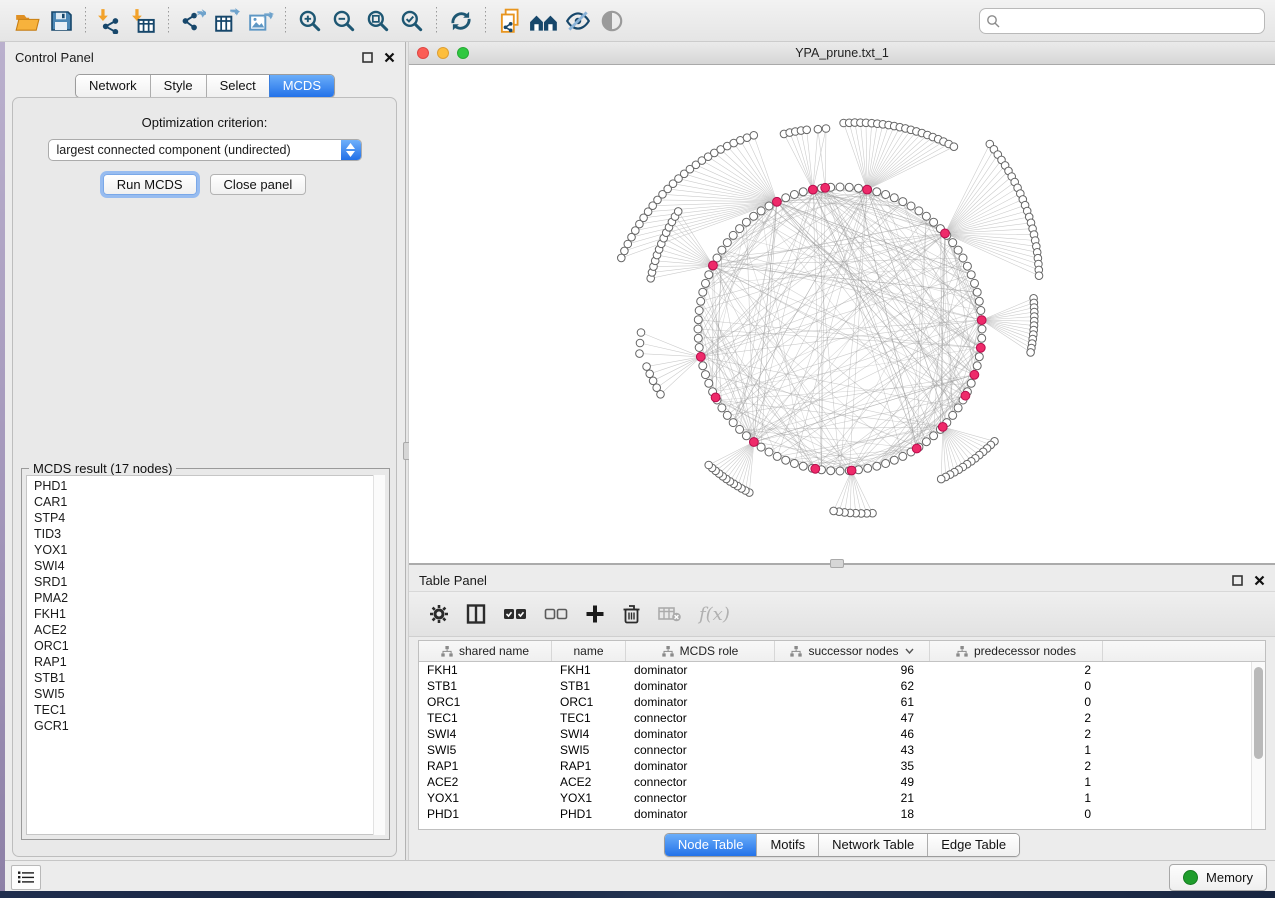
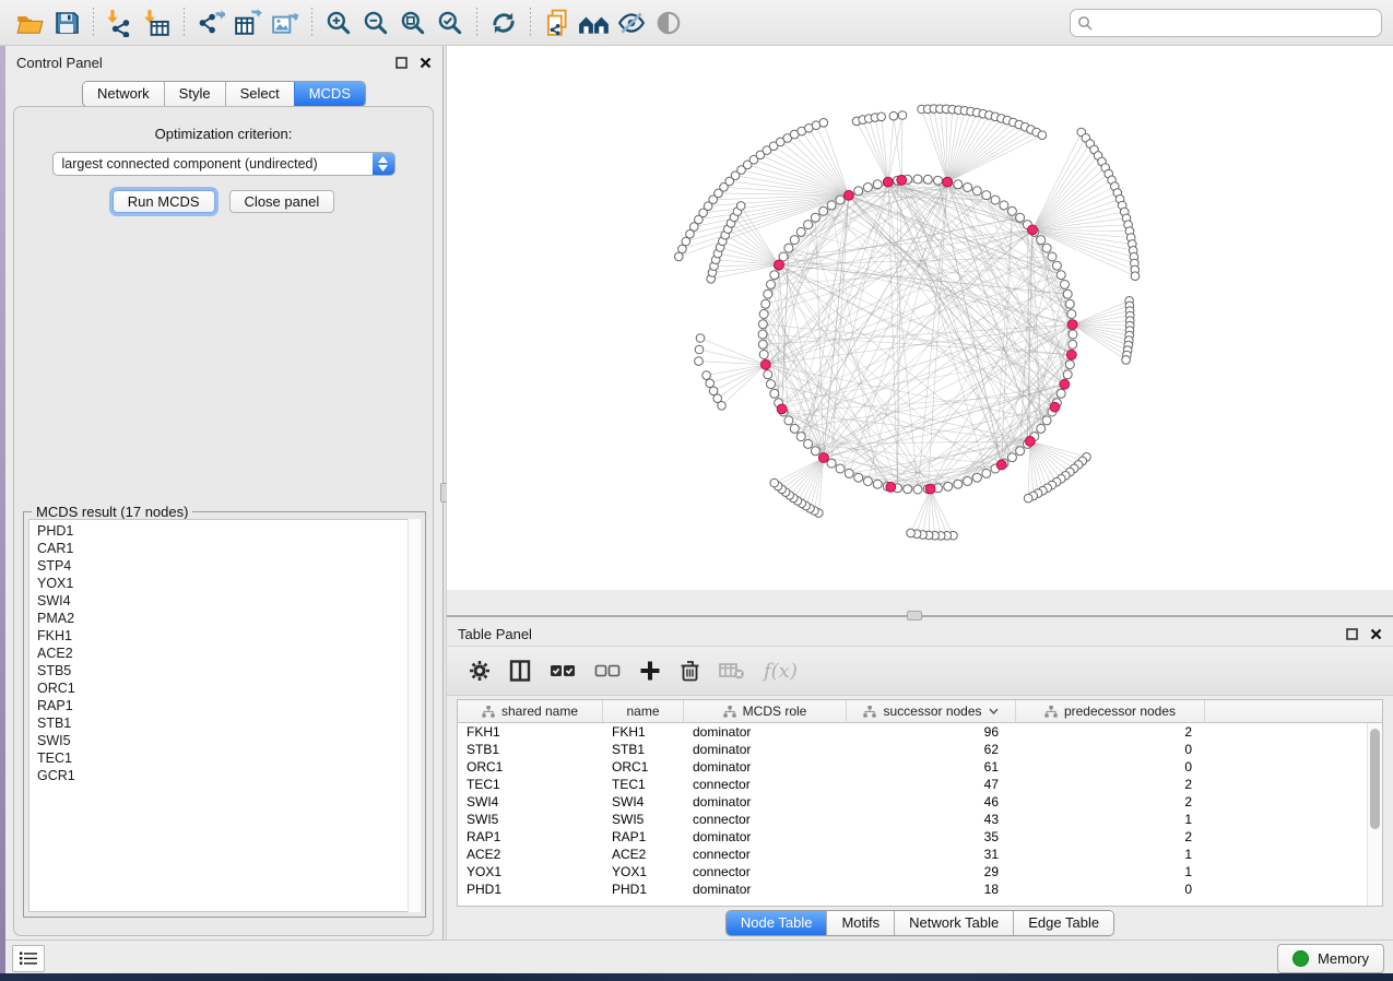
  Control Panel
  Network
  Style
  Select
  MCDS
  Optimization criterion:
  largest connected component (undirected)
  Run MCDS
  Close panel
  MCDS result (17 nodes)
  PHD1
  CAR1
  STP4
- TID3
  YOX1
  SWI4
- SRD1
  PMA2
  FKH1
  ACE2
+ STB5
  ORC1
  RAP1
  STB1
  SWI5
  TEC1
  GCR1
- YPA_prune.txt_1
  Table Panel
  f(x)
  shared name
  name
  MCDS role
  successor nodes
  predecessor nodes
  FKH1
  FKH1
  dominator
  96
  2
  STB1
  STB1
  dominator
  62
  0
  ORC1
  ORC1
  dominator
  61
  0
  TEC1
  TEC1
  connector
  47
  2
  SWI4
  SWI4
  dominator
  46
  2
  SWI5
  SWI5
  connector
  43
  1
  RAP1
  RAP1
  dominator
  35
  2
  ACE2
  ACE2
  connector
- 49
+ 31
  1
  YOX1
  YOX1
  connector
- 21
+ 29
  1
  PHD1
  PHD1
  dominator
  18
  0
  Node Table
  Motifs
  Network Table
  Edge Table
  Memory
